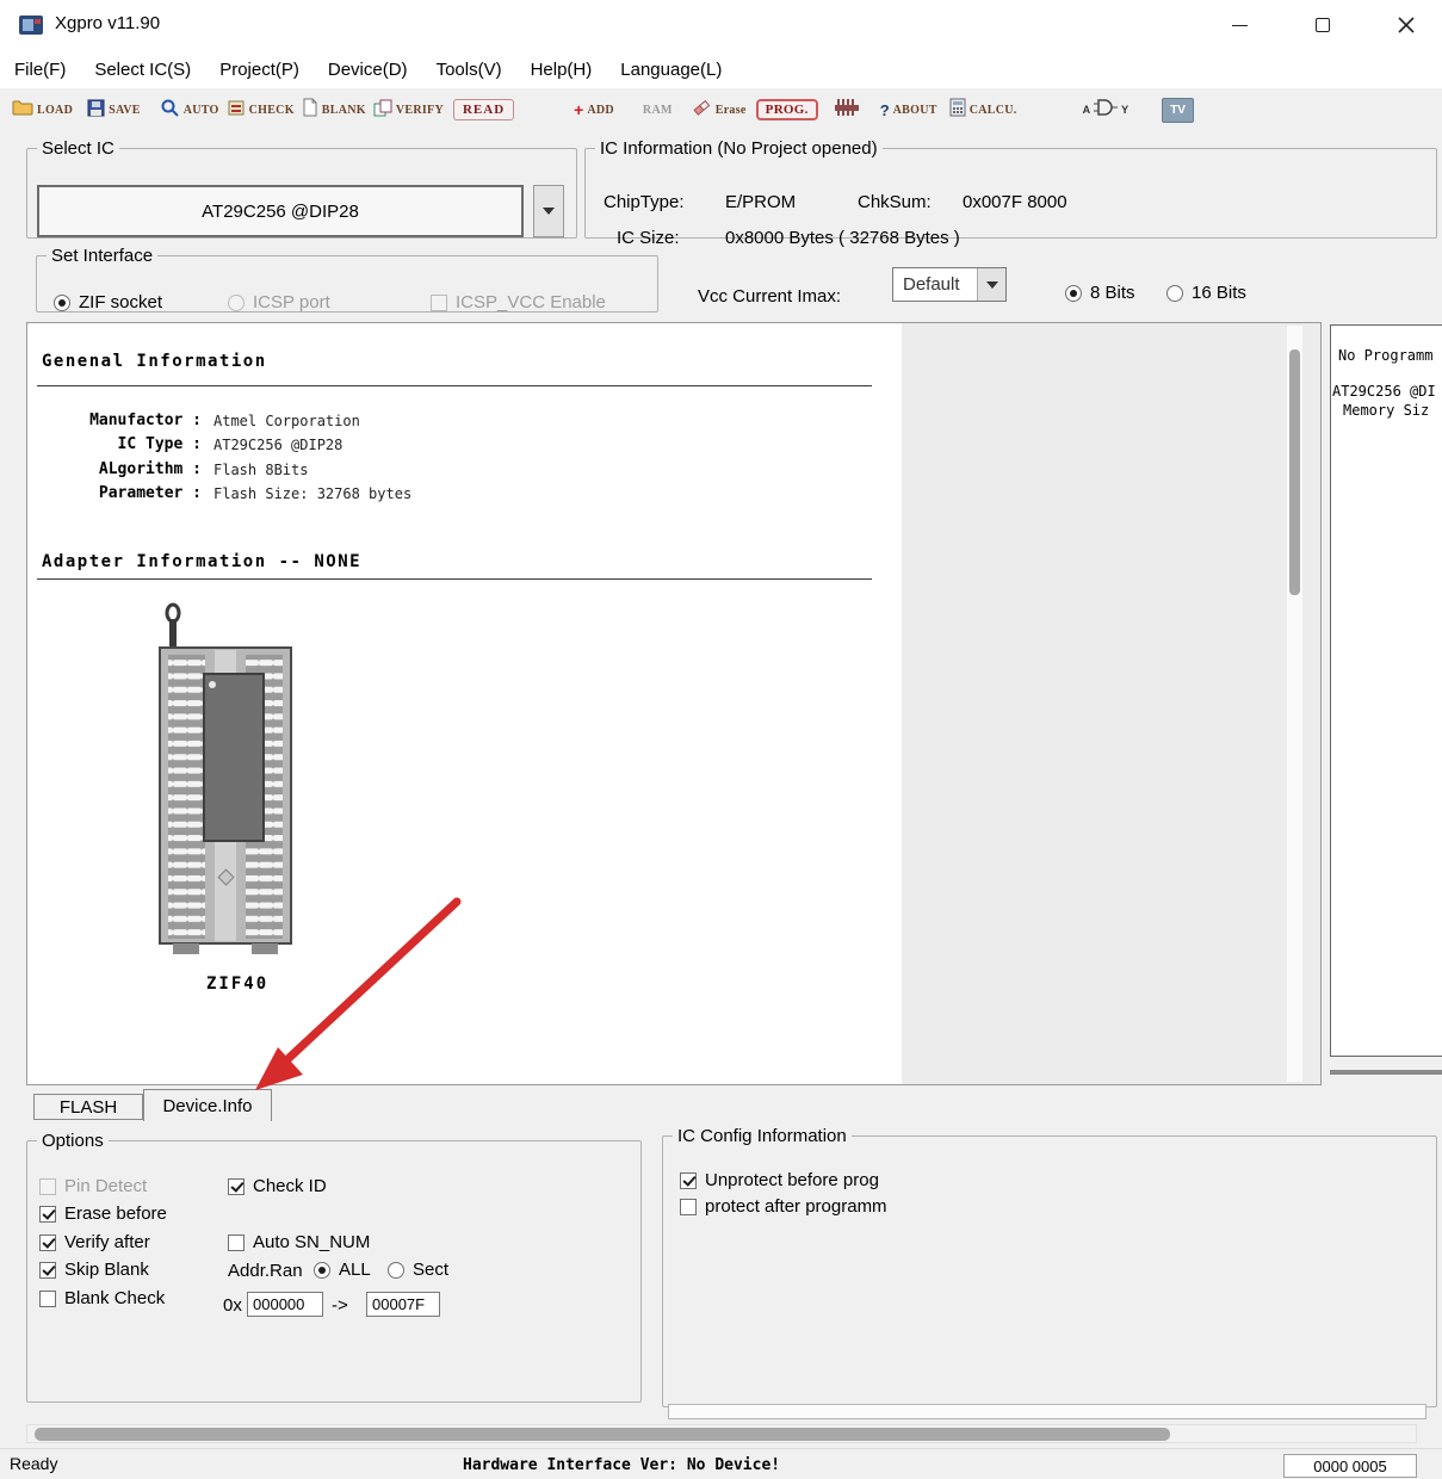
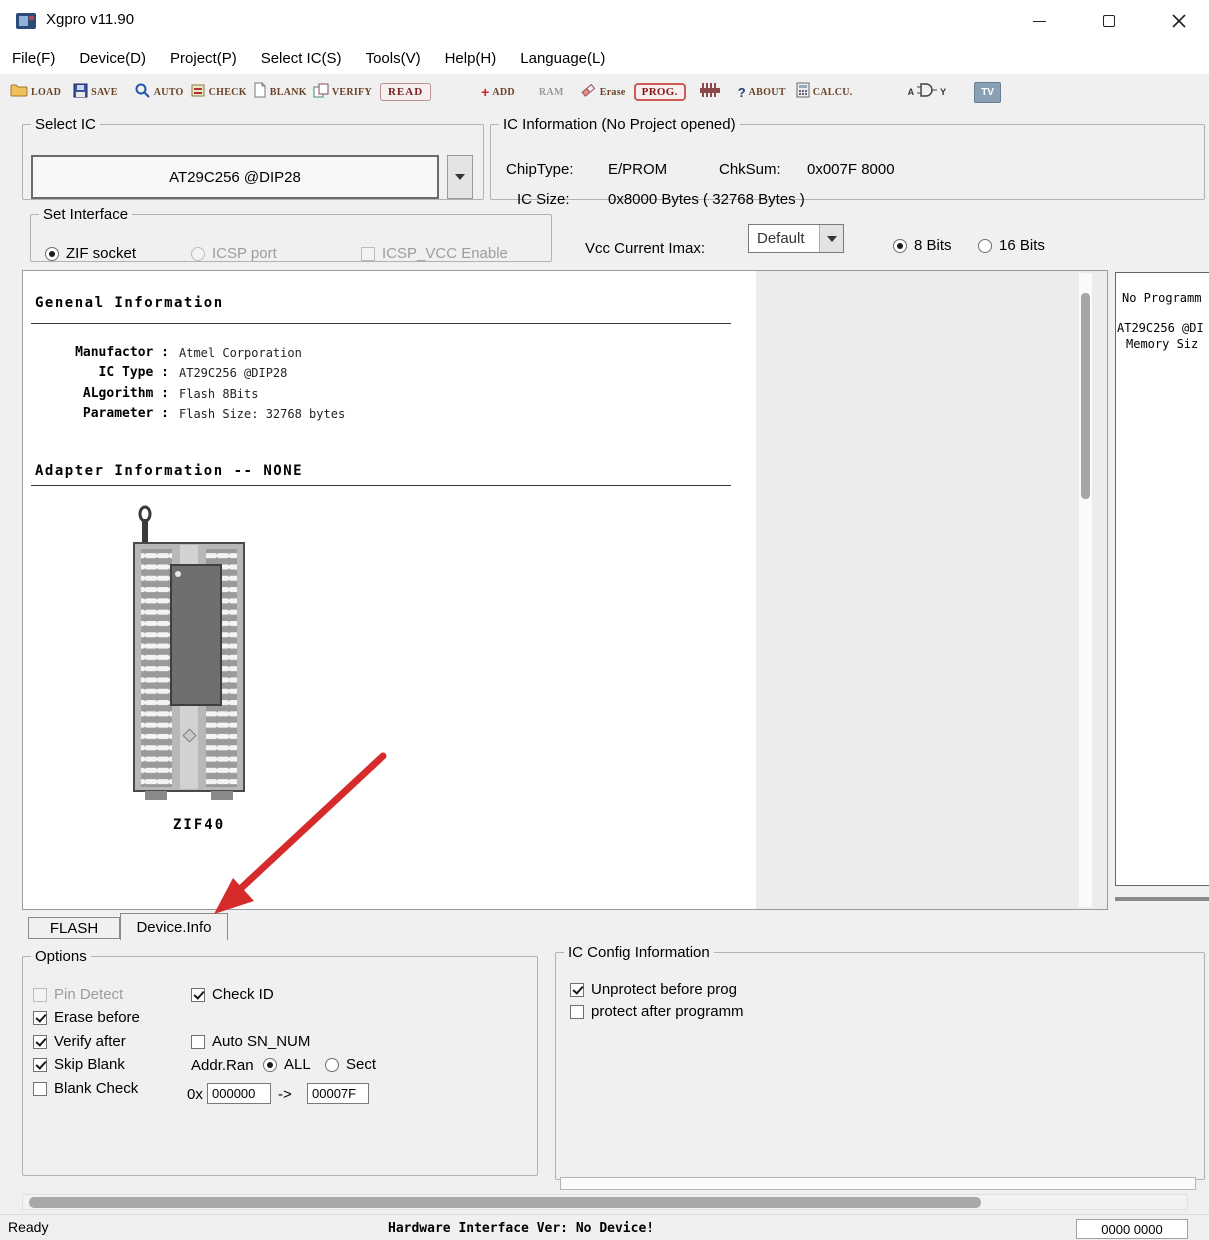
  Xgpro v11.90
  File(F)
- Select IC(S)
+ Device(D)
  Project(P)
- Device(D)
+ Select IC(S)
  Tools(V)
  Help(H)
  Language(L)
  LOAD
  SAVE
  AUTO
  CHECK
  BLANK
  VERIFY
  READ
  +
  ADD
  RAM
  Erase
  PROG.
  ?
  ABOUT
  CALCU.
  A
  Y
  TV
  Select IC
  AT29C256 @DIP28
  IC Information (No Project opened)
  ChipType:
  E/PROM
  ChkSum:
  0x007F 8000
  IC Size:
  0x8000 Bytes ( 32768 Bytes )
  Set Interface
  ZIF socket
  ICSP port
  ICSP_VCC Enable
  Vcc Current Imax:
  Default
  8 Bits
  16 Bits
  Genenal Information
  Manufactor :
  Atmel Corporation
  IC Type :
  AT29C256 @DIP28
  ALgorithm :
  Flash 8Bits
  Parameter :
  Flash Size: 32768 bytes
  Adapter Information -- NONE
  ZIF40
  No Programm
  AT29C256 @DI
  Memory Siz
  FLASH
  Device.Info
  Options
  Pin Detect
  Erase before
  Verify after
  Skip Blank
  Blank Check
  Check ID
  Auto SN_NUM
  Addr.Ran
  ALL
  Sect
  0x
  000000
  ->
  00007F
  IC Config Information
  Unprotect before prog
  protect after programm
  Ready
  Hardware Interface Ver: No Device!
- 0000 0005
+ 0000 0000
